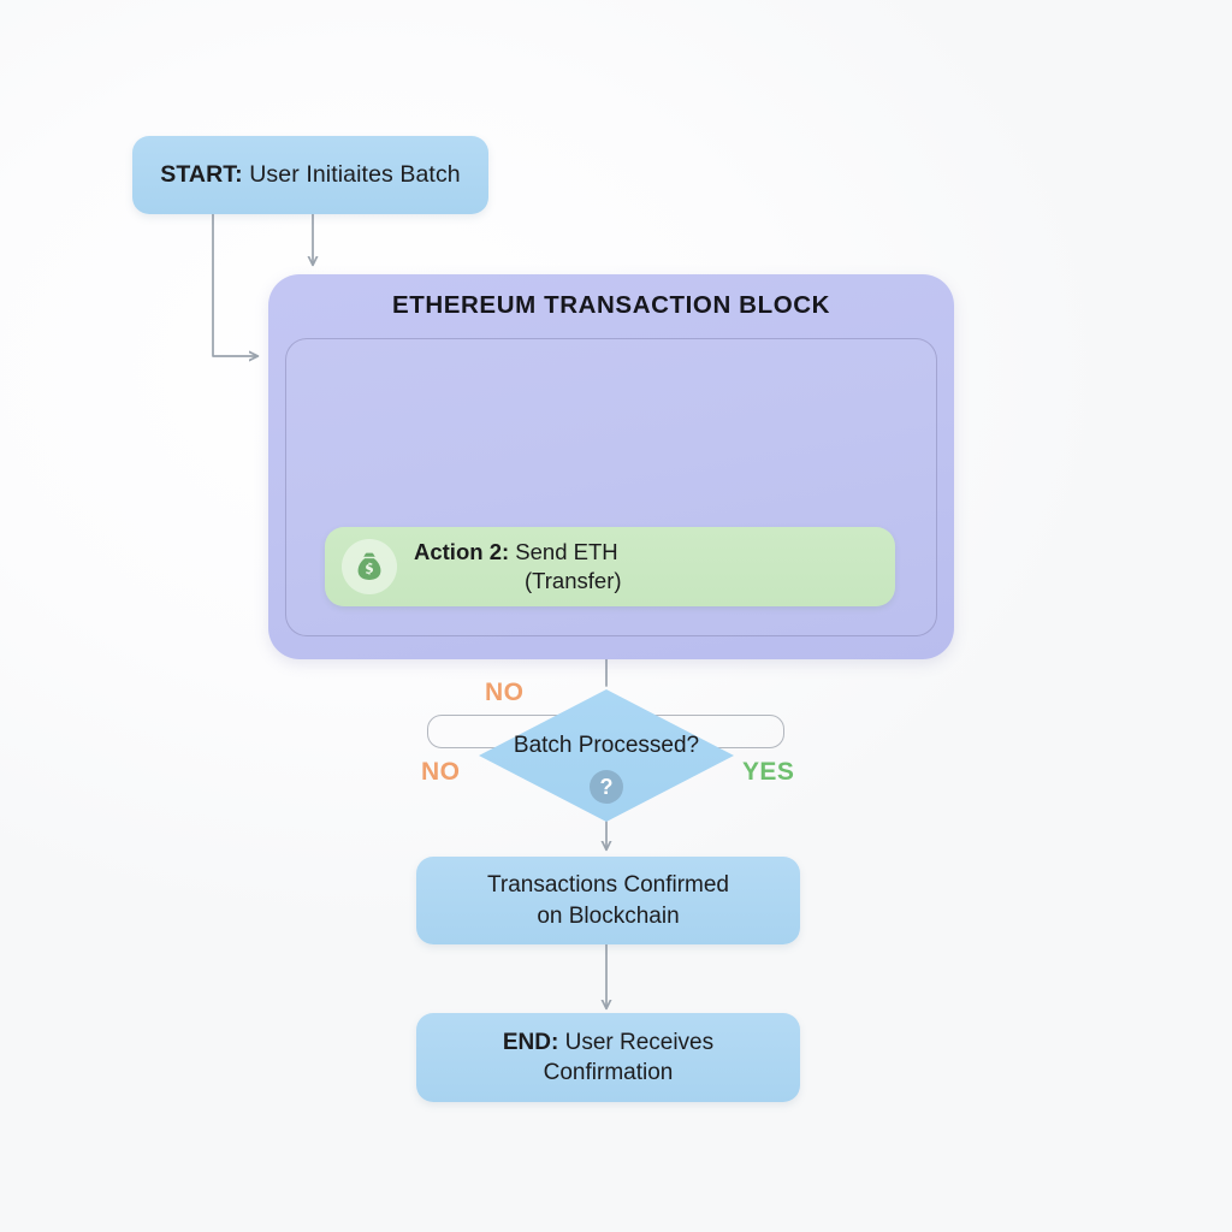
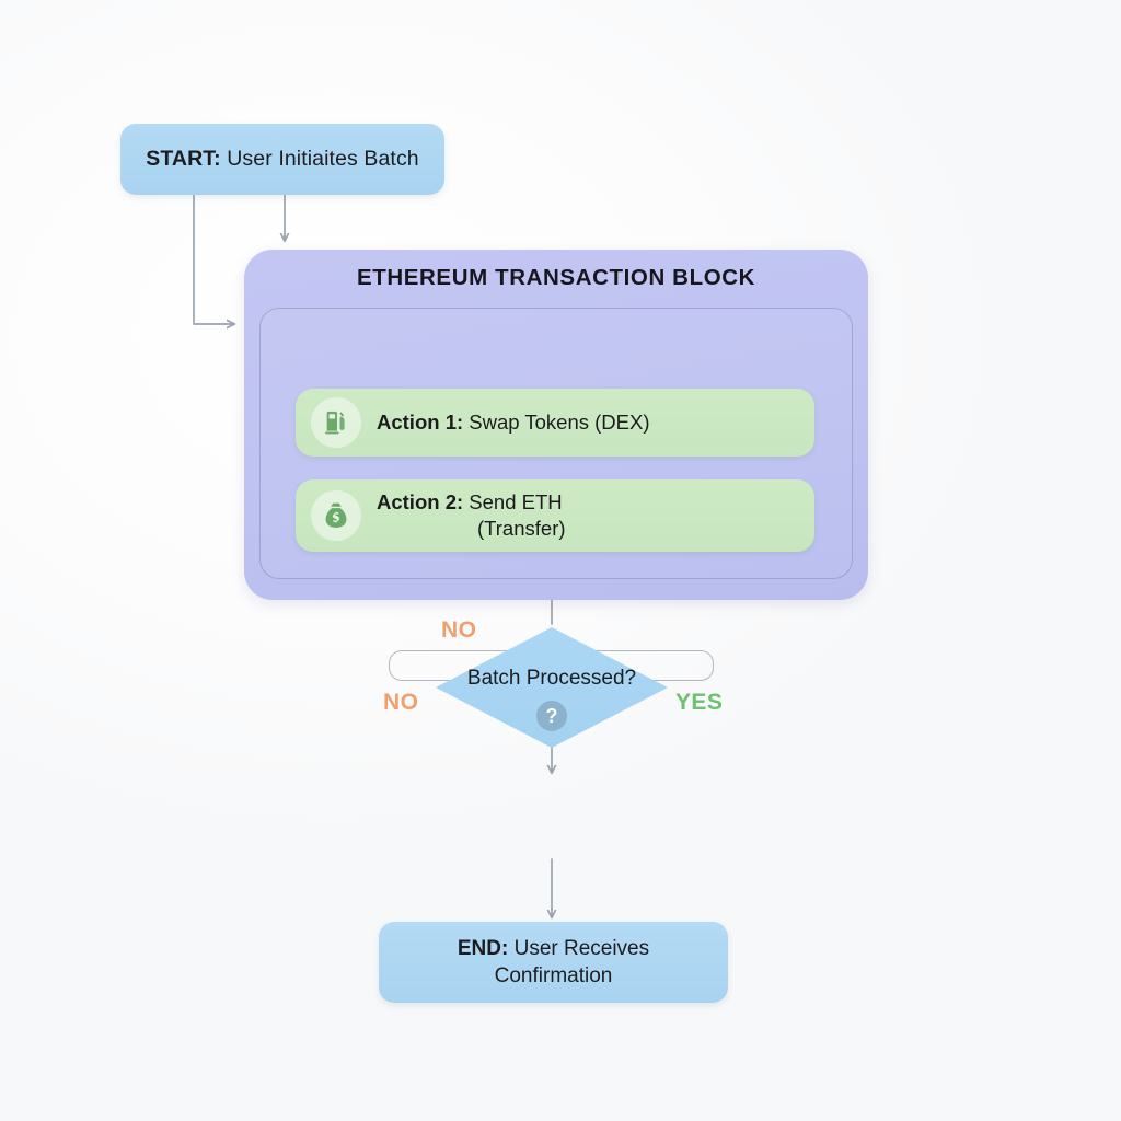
  START: User Initiaites Batch
  ETHEREUM TRANSACTION BLOCK
+ Action 1: Swap Tokens (DEX)
  Action 2: Send ETH
  (Transfer)
  Batch Processed?
  ?
  NO
  NO
  YES
- Transactions Confirmed
- on Blockchain
  END: User Receives
  Confirmation
